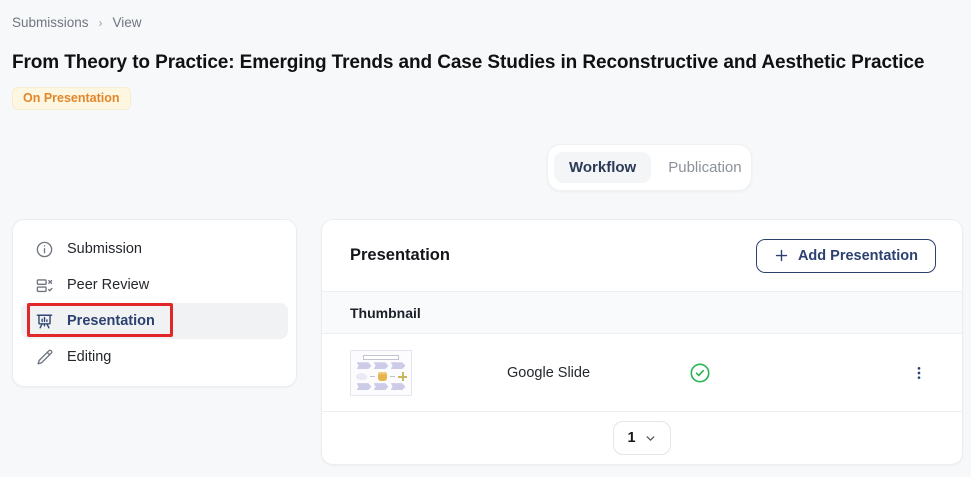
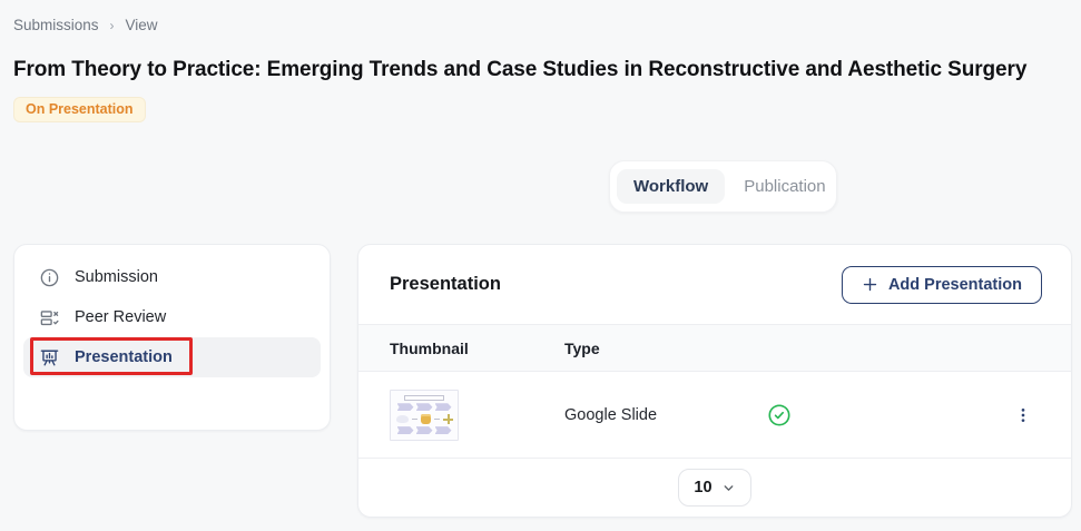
  Submissions
  ›
  View
- From Theory to Practice: Emerging Trends and Case Studies in Reconstructive and Aesthetic Practice
+ From Theory to Practice: Emerging Trends and Case Studies in Reconstructive and Aesthetic Surgery
  On Presentation
  Workflow
  Publication
  Submission
  Peer Review
  Presentation
- Editing
  Presentation
  Add Presentation
  Thumbnail
+ Type
  Google Slide
- 1
+ 10
